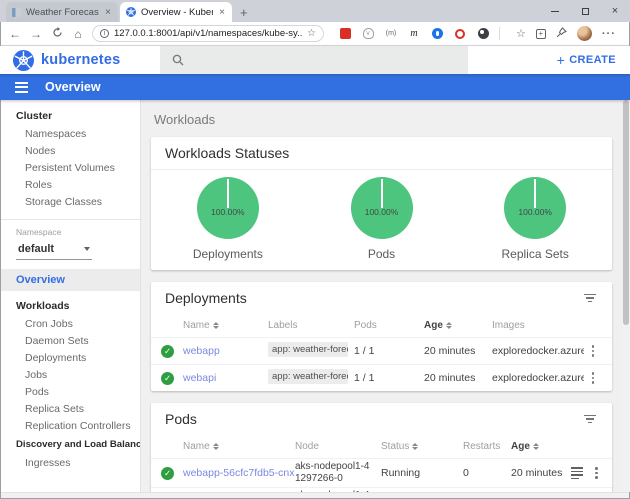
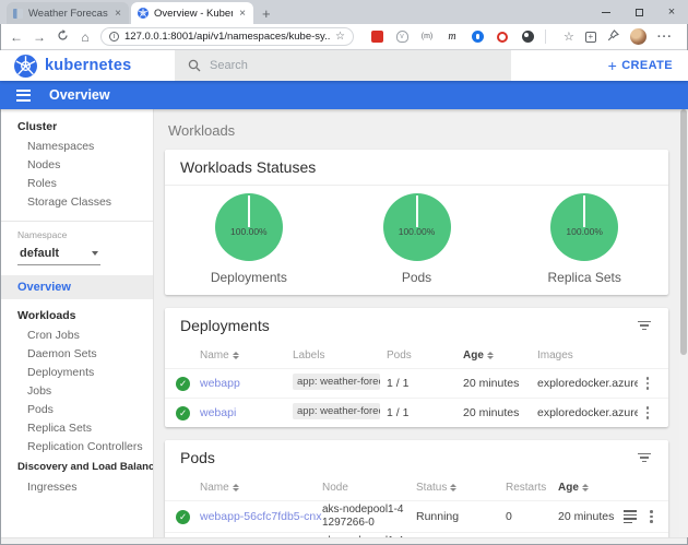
  ×
  ×
  +
  ×
  ←
  →
  ⌂
  127.0.0.1:8001/api/v1/namespaces/kube-sy..
  ☆
  m
  ☆
  +
  ···
  kubernetes
+ Search
  +
  CREATE
  Overview
  Cluster
  Namespaces
  Nodes
- Persistent Volumes
  Roles
  Storage Classes
  Namespace
  default
  Overview
  Workloads
  Cron Jobs
  Daemon Sets
  Deployments
  Jobs
  Pods
  Replica Sets
  Replication Controllers
  Discovery and Load Balanc
  Ingresses
  Workloads
  Workloads Statuses
  100.00%
  Deployments
  100.00%
  Pods
  100.00%
  Replica Sets
  Deployments
  Name
  Labels
  Pods
  Age
  Images
  ✓
  webapp
  app: weather-fore
  1 / 1
  20 minutes
  exploredocker.azure
  ✓
  webapi
  app: weather-fore
  1 / 1
  20 minutes
  exploredocker.azure
  Pods
  Name
  Node
  Status
  Restarts
  Age
  ✓
  webapp-56cfc7fdb5-cnx
  aks-nodepool1-41297266-0
  Running
  0
  20 minutes
